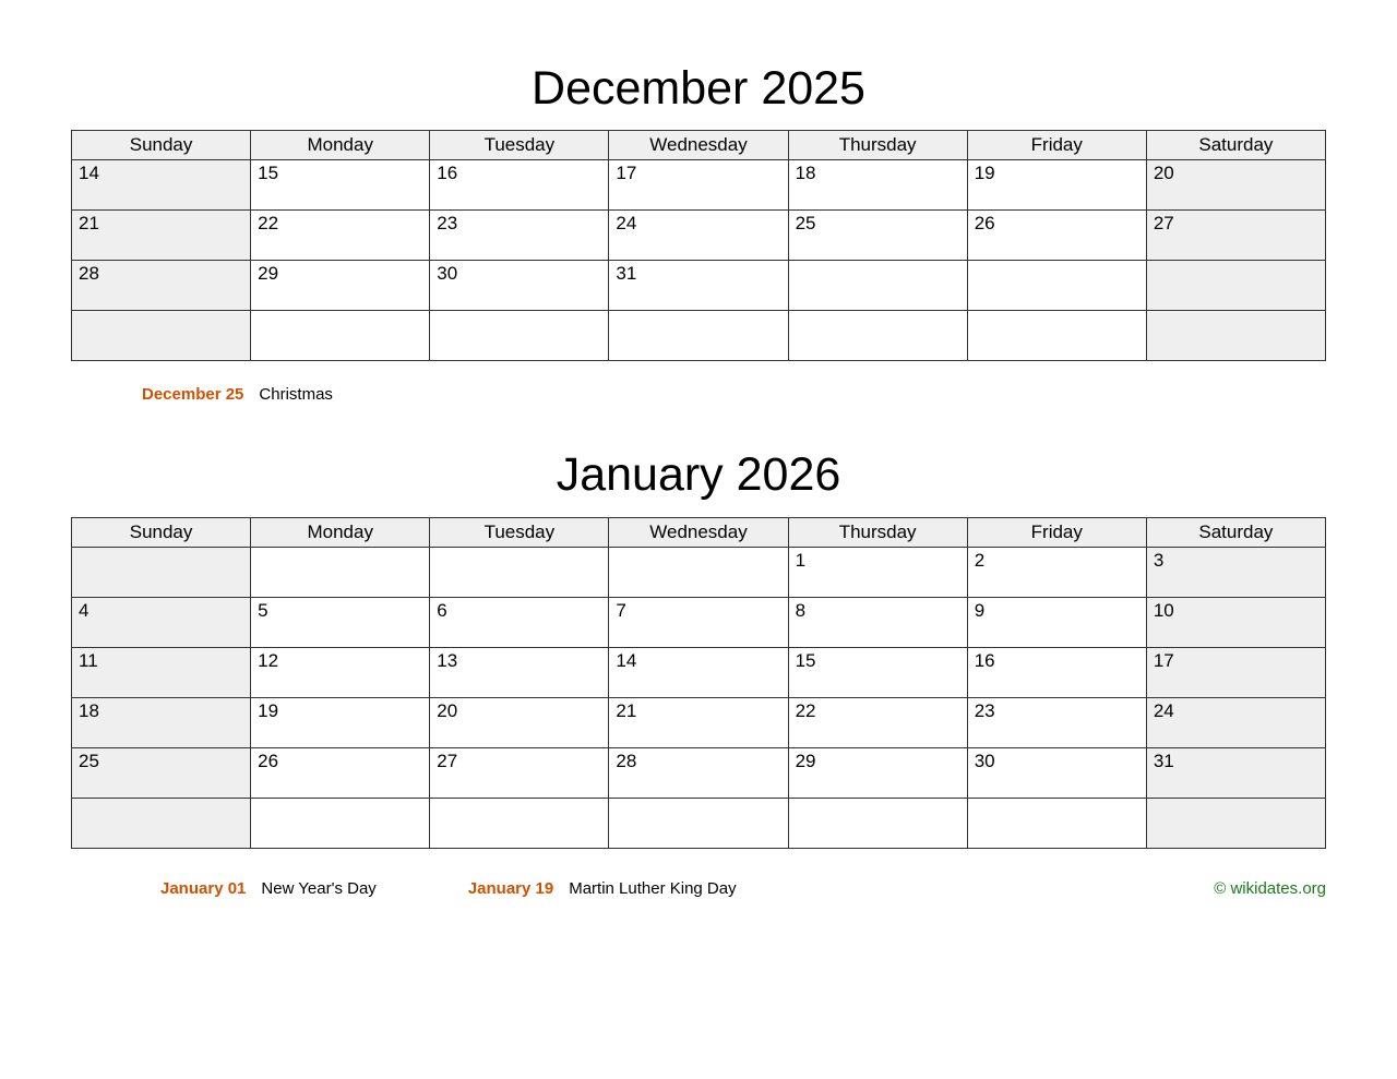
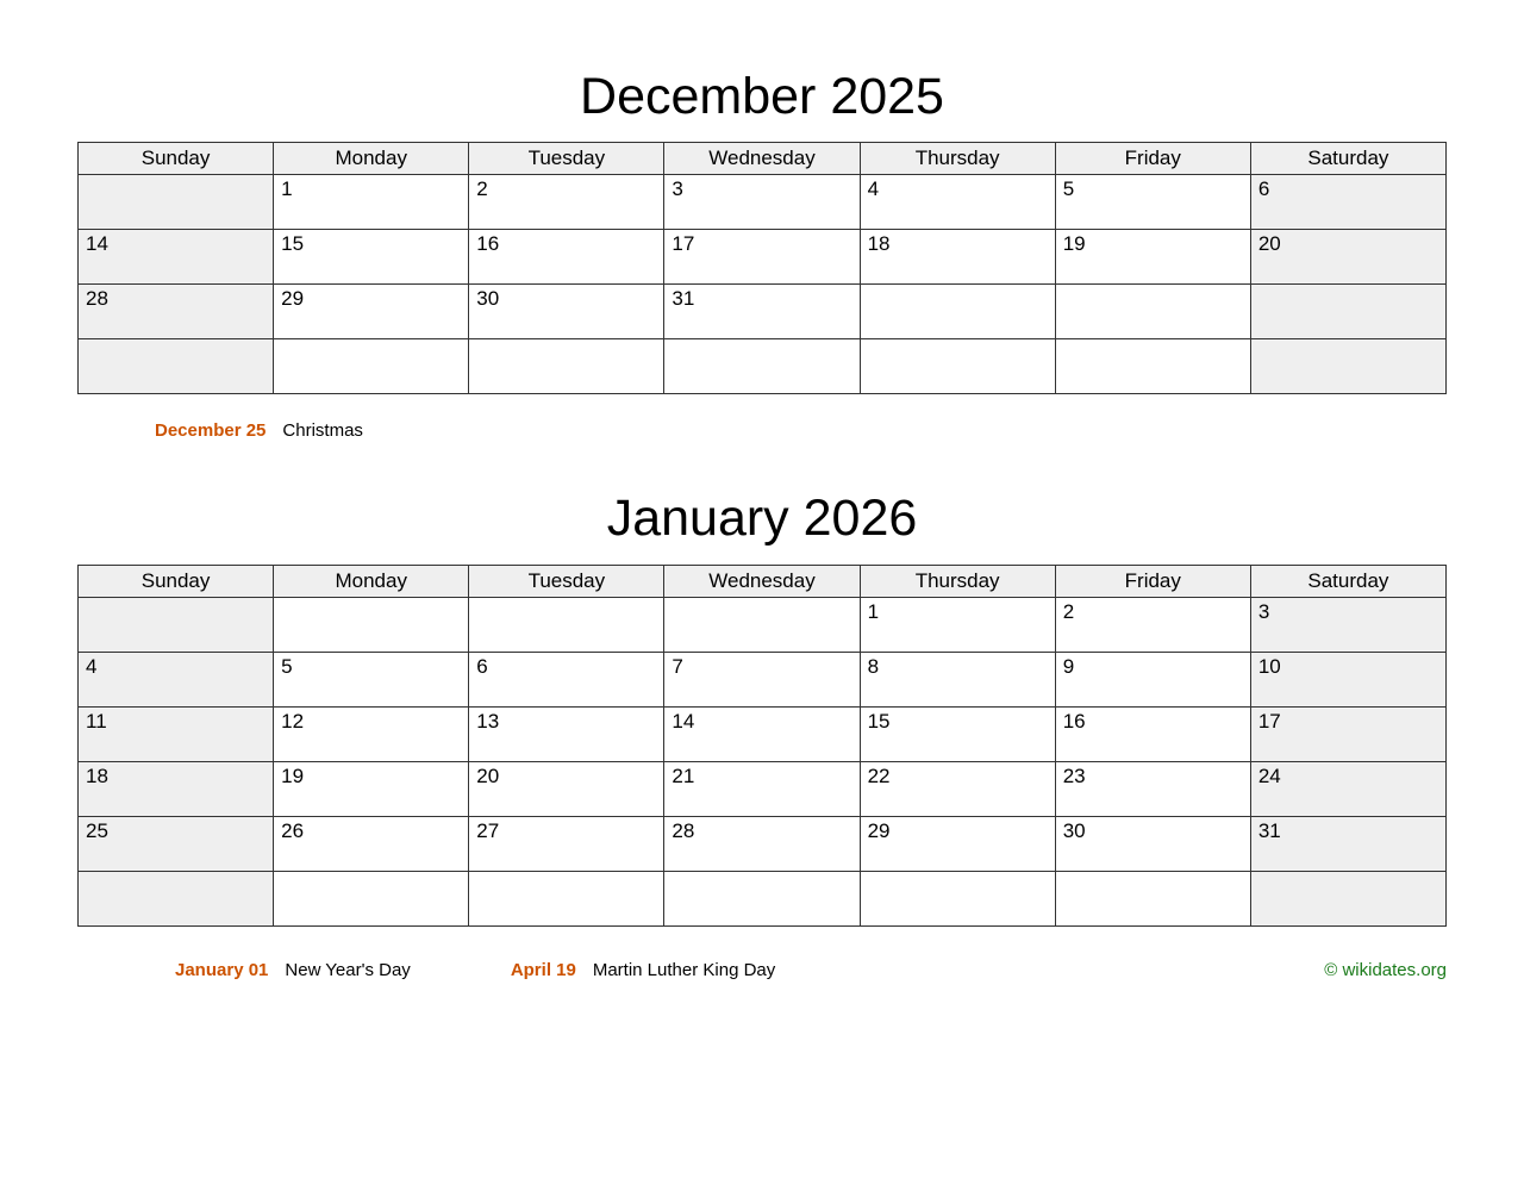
  December 2025
  Sunday	Monday	Tuesday	Wednesday	Thursday	Friday	Saturday
+ 	1	2	3	4	5	6
  14	15	16	17	18	19	20
- 21	22	23	24	25	26	27
  28	29	30	31
  December 25
  Christmas
  January 2026
  Sunday	Monday	Tuesday	Wednesday	Thursday	Friday	Saturday
  				1	2	3
  4	5	6	7	8	9	10
  11	12	13	14	15	16	17
  18	19	20	21	22	23	24
  25	26	27	28	29	30	31
  January 01
  New Year's Day
- January 19
+ April 19
  Martin Luther King Day
  © wikidates.org
